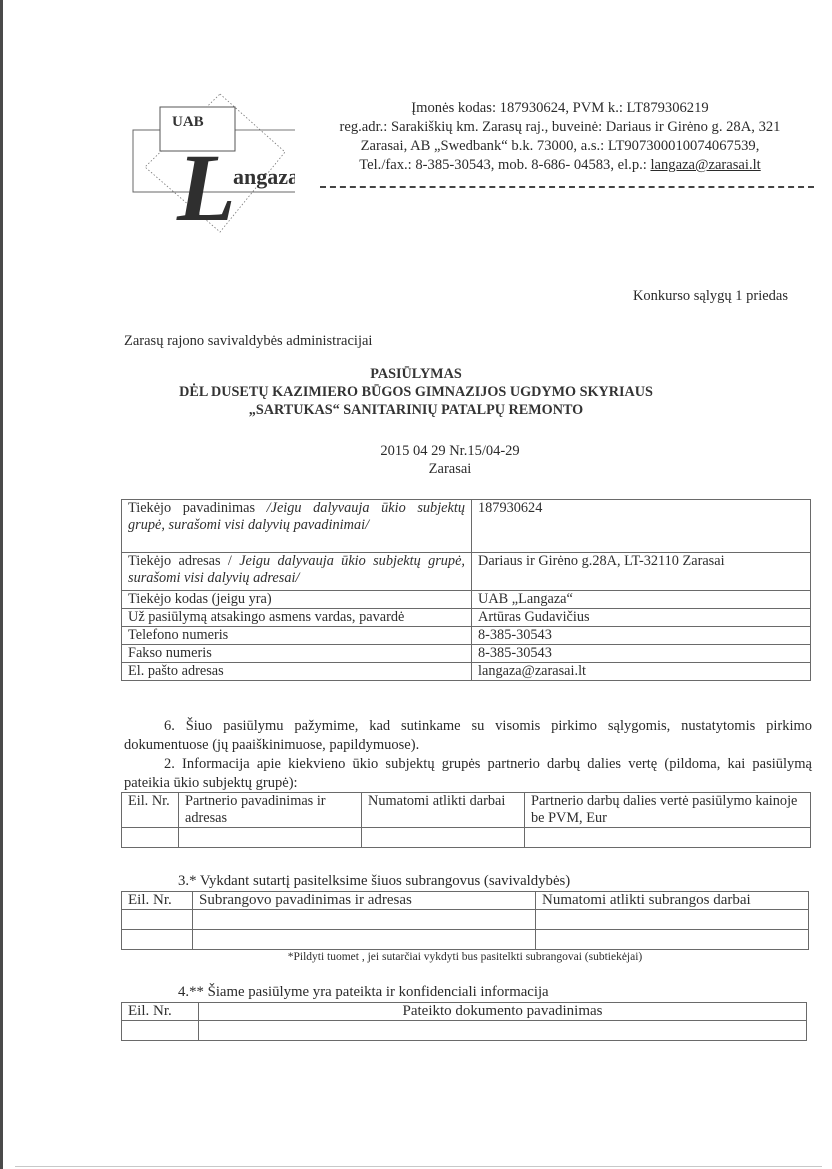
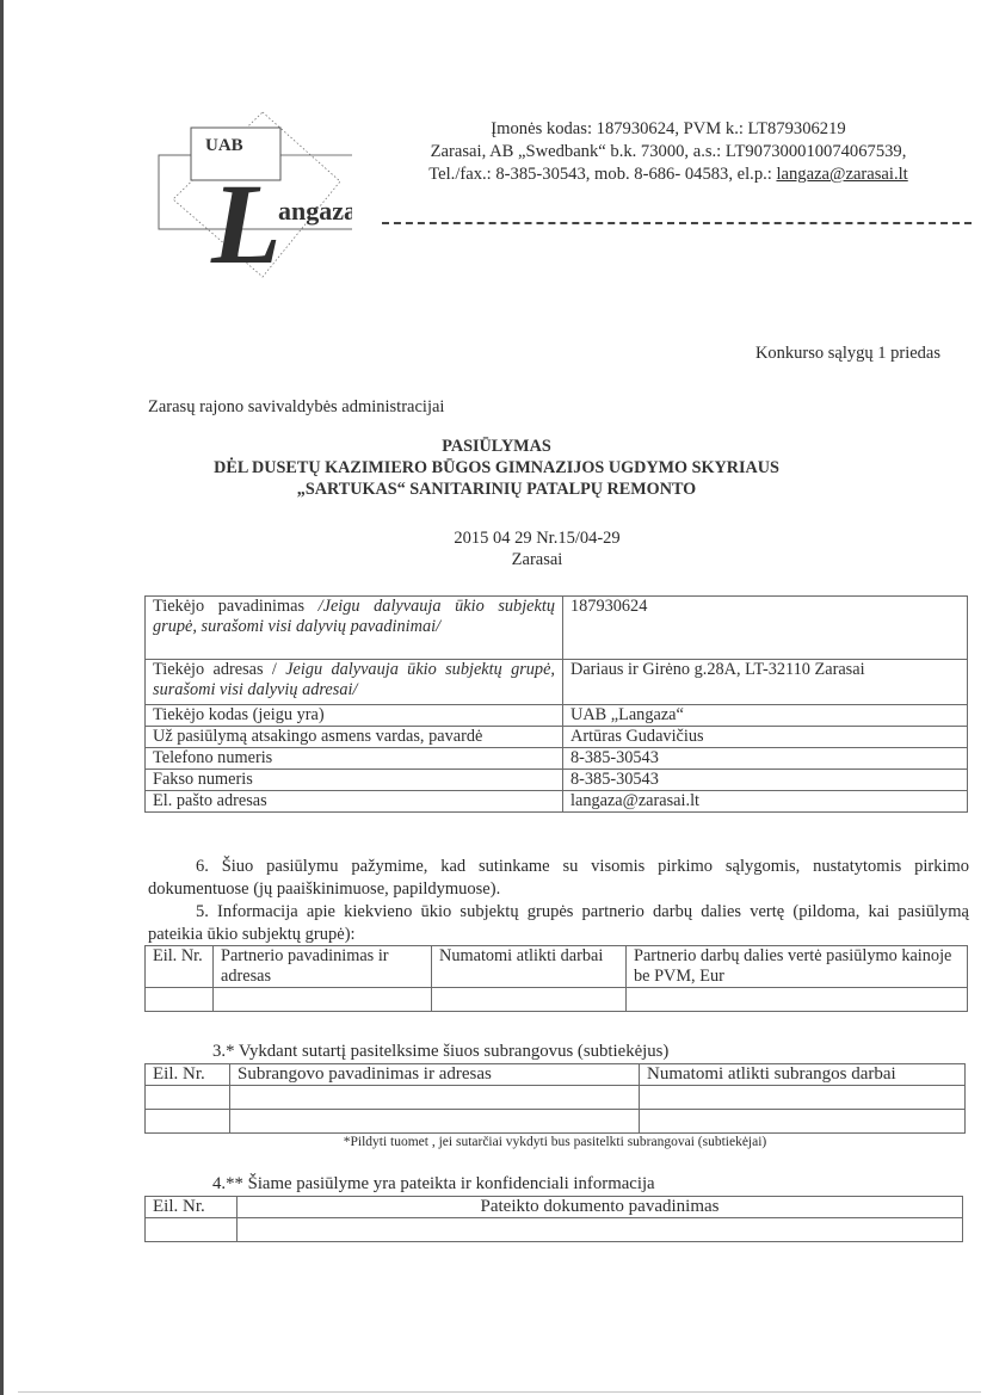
  UAB
  L
  angaza
  Įmonės kodas: 187930624, PVM k.: LT879306219
- reg.adr.: Sarakiškių km. Zarasų raj., buveinė: Dariaus ir Girėno g. 28A, 321
  Zarasai, AB „Swedbank“ b.k. 73000, a.s.: LT907300010074067539,
  Tel./fax.: 8-385-30543, mob. 8-686- 04583, el.p.: langaza@zarasai.lt
  Konkurso sąlygų 1 priedas
  Zarasų rajono savivaldybės administracijai
  PASIŪLYMAS
  DĖL DUSETŲ KAZIMIERO BŪGOS GIMNAZIJOS UGDYMO SKYRIAUS
  „SARTUKAS“ SANITARINIŲ PATALPŲ REMONTO
  2015 04 29 Nr.15/04-29
  Zarasai
  Tiekėjo pavadinimas /Jeigu dalyvauja ūkio subjektų grupė, surašomi visi dalyvių pavadinimai/	187930624
  Tiekėjo adresas / Jeigu dalyvauja ūkio subjektų grupė, surašomi visi dalyvių adresai/	Dariaus ir Girėno g.28A, LT-32110 Zarasai
  Tiekėjo kodas (jeigu yra)	UAB „Langaza“
  Už pasiūlymą atsakingo asmens vardas, pavardė	Artūras Gudavičius
  Telefono numeris	8-385-30543
  Fakso numeris	8-385-30543
  El. pašto adresas	langaza@zarasai.lt
  6. Šiuo pasiūlymu pažymime, kad sutinkame su visomis pirkimo sąlygomis, nustatytomis pirkimo dokumentuose (jų paaiškinimuose, papildymuose).
- 2. Informacija apie kiekvieno ūkio subjektų grupės partnerio darbų dalies vertę (pildoma, kai pasiūlymą pateikia ūkio subjektų grupė):
+ 5. Informacija apie kiekvieno ūkio subjektų grupės partnerio darbų dalies vertę (pildoma, kai pasiūlymą pateikia ūkio subjektų grupė):
  Eil. Nr.	Partnerio pavadinimas ir adresas	Numatomi atlikti darbai	Partnerio darbų dalies vertė pasiūlymo kainoje be PVM, Eur
- 3.* Vykdant sutartį pasitelksime šiuos subrangovus (savivaldybės)
+ 3.* Vykdant sutartį pasitelksime šiuos subrangovus (subtiekėjus)
  Eil. Nr.	Subrangovo pavadinimas ir adresas	Numatomi atlikti subrangos darbai
  *Pildyti tuomet , jei sutarčiai vykdyti bus pasitelkti subrangovai (subtiekėjai)
  4.** Šiame pasiūlyme yra pateikta ir konfidenciali informacija
  Eil. Nr.	Pateikto dokumento pavadinimas
